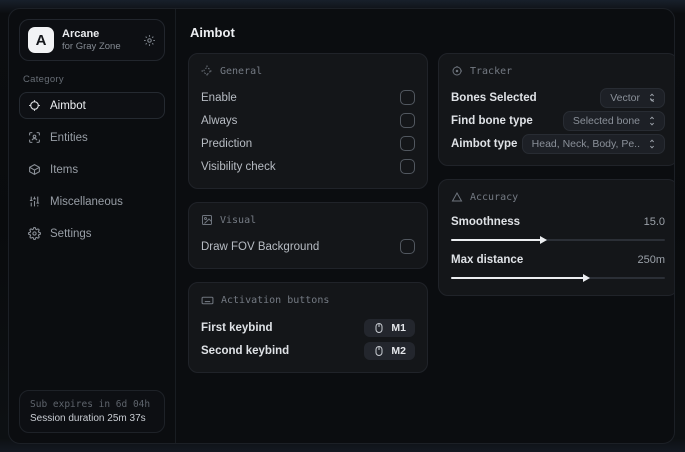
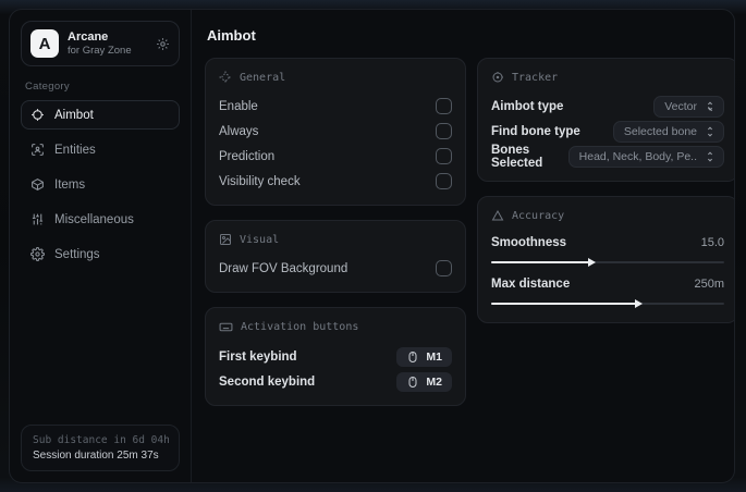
  A
  Arcane
  for Gray Zone
  Category
  Aimbot
  Entities
  Items
  Miscellaneous
  Settings
- Sub expires in 6d 04h
+ Sub distance in 6d 04h
  Session duration 25m 37s
  Aimbot
  General
  Enable
  Always
  Prediction
  Visibility check
  Visual
  Draw FOV Background
  Activation buttons
  First keybind
  M1
  Second keybind
  M2
  Tracker
- Bones Selected
+ Aimbot type
  Vector
  Find bone type
  Selected bone
- Aimbot type
+ Bones Selected
  Head, Neck, Body, Pe..
  Accuracy
  Smoothness
  15.0
  Max distance
  250m
